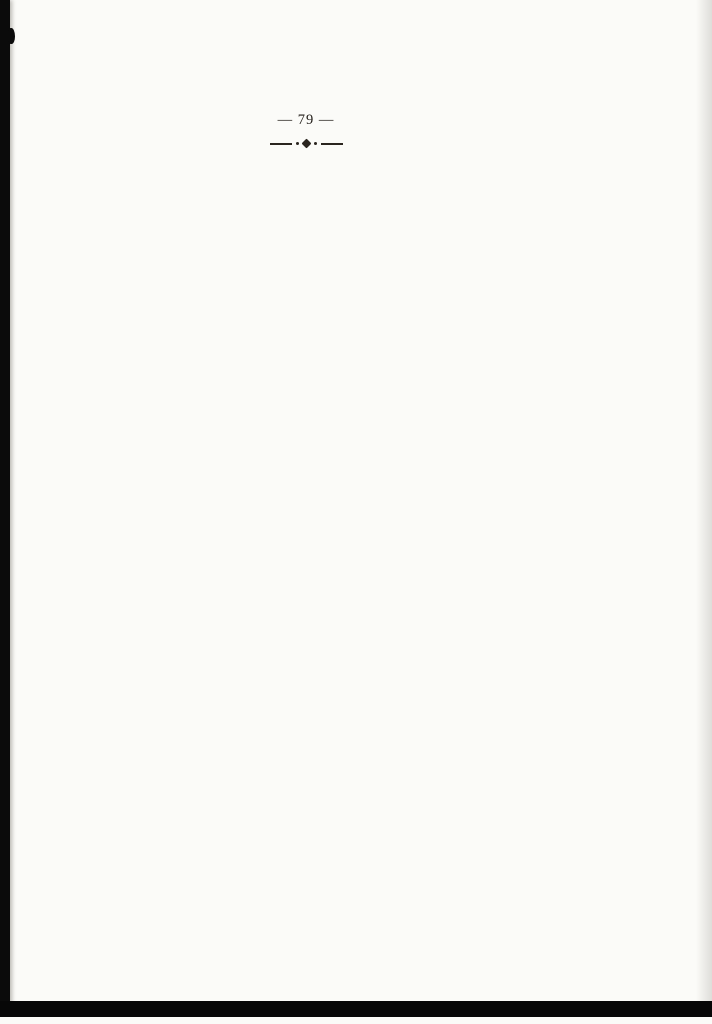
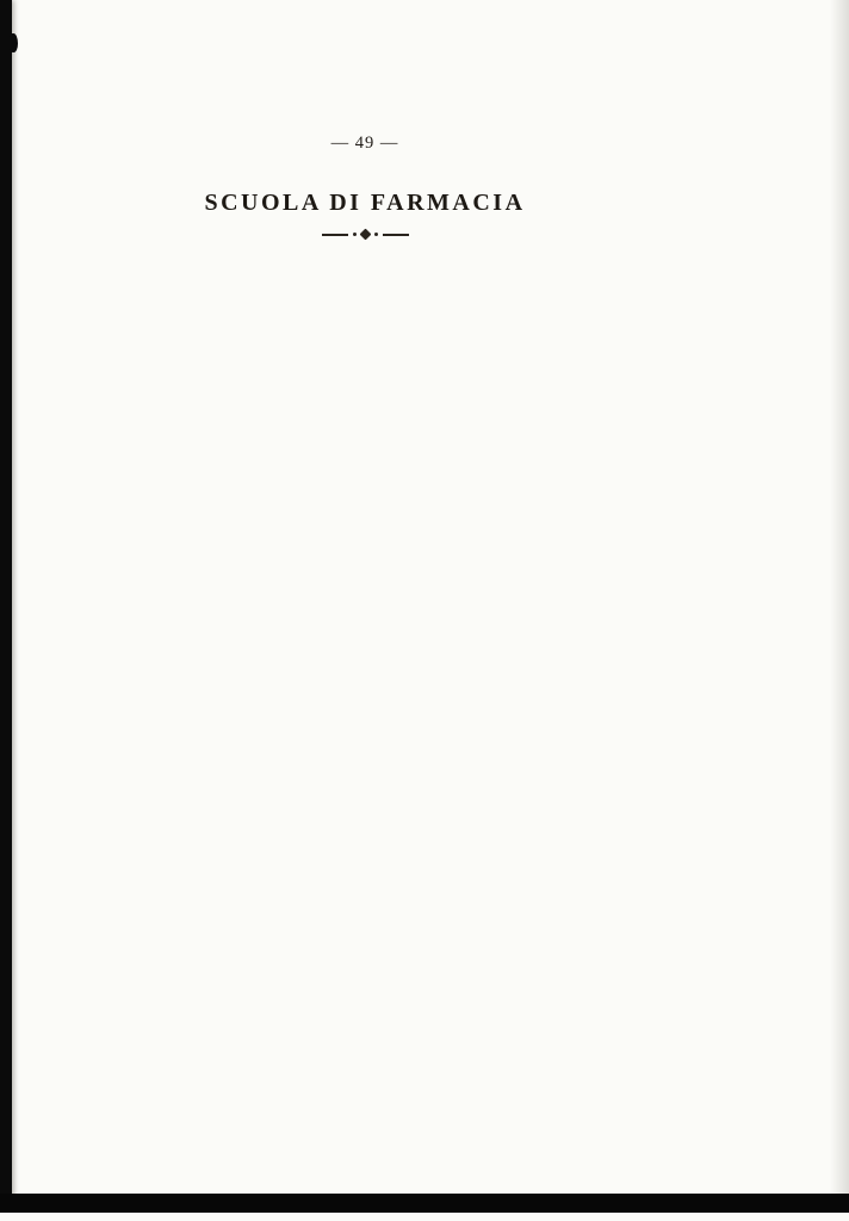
- — 79 —
+ — 49 —
+ SCUOLA DI FARMACIA
